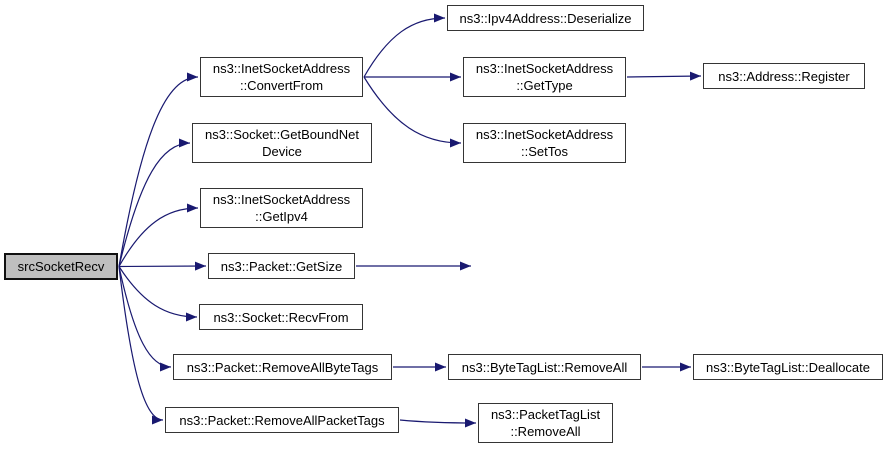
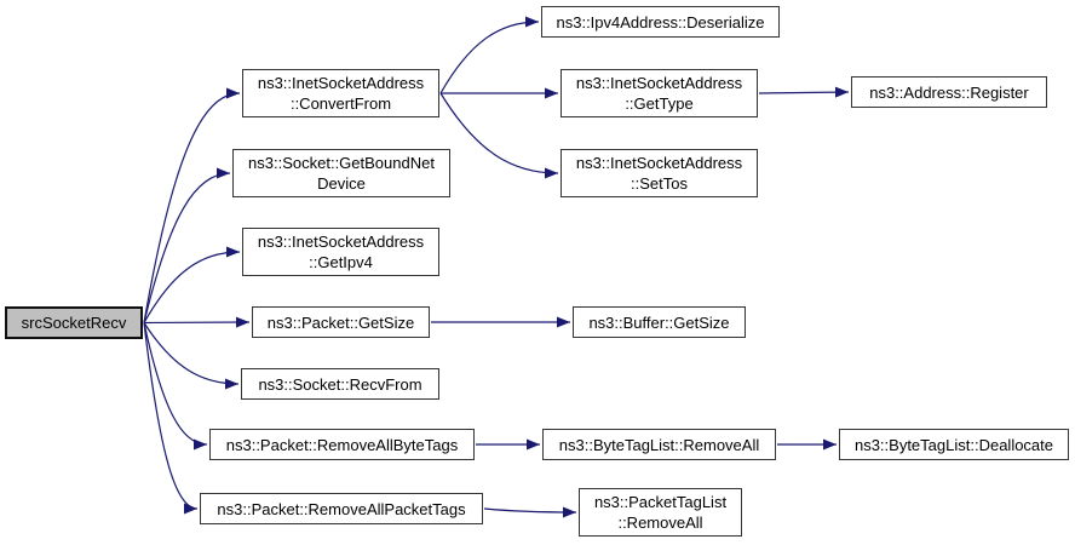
  srcSocketRecv
  ns3::InetSocketAddress
  ::ConvertFrom
  ns3::Socket::GetBoundNet
  Device
  ns3::InetSocketAddress
  ::GetIpv4
  ns3::Packet::GetSize
  ns3::Socket::RecvFrom
  ns3::Packet::RemoveAllByteTags
  ns3::Packet::RemoveAllPacketTags
  ns3::Ipv4Address::Deserialize
  ns3::InetSocketAddress
  ::GetType
  ns3::InetSocketAddress
  ::SetTos
+ ns3::Buffer::GetSize
  ns3::ByteTagList::RemoveAll
  ns3::PacketTagList
  ::RemoveAll
  ns3::Address::Register
  ns3::ByteTagList::Deallocate
